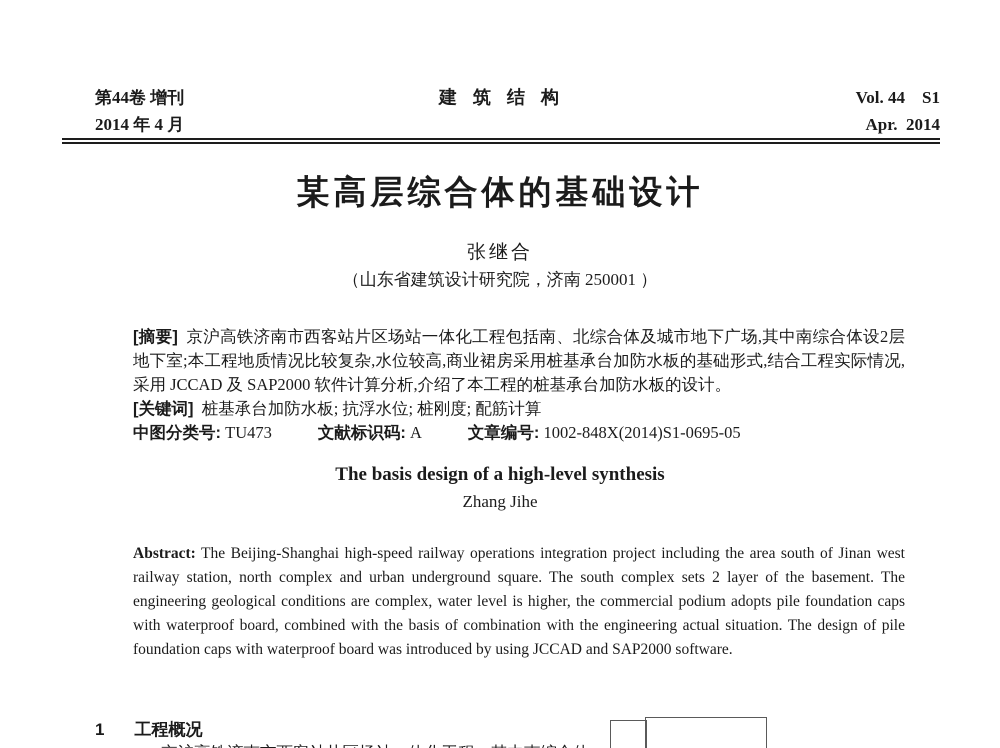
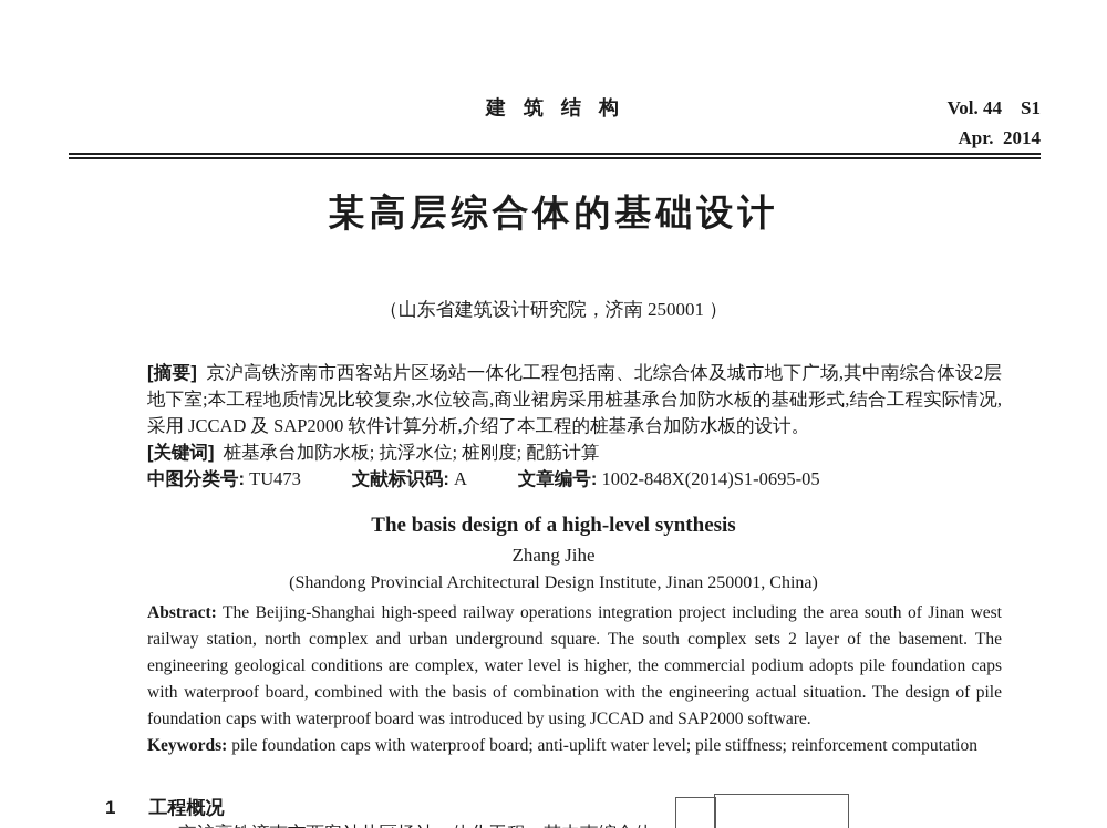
- 第44卷 增刊
- 2014 年 4 月
  建 筑 结 构
  Vol. 44 S1
  Apr. 2014
  某高层综合体的基础设计
- 张继合
  （山东省建筑设计研究院，济南 250001 ）
  [摘要] 京沪高铁济南市西客站片区场站一体化工程包括南、北综合体及城市地下广场,其中南综合体设2层地下室;本工程地质情况比较复杂,水位较高,商业裙房采用桩基承台加防水板的基础形式,结合工程实际情况,采用 JCCAD 及 SAP2000 软件计算分析,介绍了本工程的桩基承台加防水板的设计。
  [关键词] 桩基承台加防水板; 抗浮水位; 桩刚度; 配筋计算
  中图分类号: TU473 文献标识码: A 文章编号: 1002-848X(2014)S1-0695-05
  The basis design of a high-level synthesis
  Zhang Jihe
+ (Shandong Provincial Architectural Design Institute, Jinan 250001, China)
  Abstract: The Beijing-Shanghai high-speed railway operations integration project including the area south of Jinan west railway station, north complex and urban underground square. The south complex sets 2 layer of the basement. The engineering geological conditions are complex, water level is higher, the commercial podium adopts pile foundation caps with waterproof board, combined with the basis of combination with the engineering actual situation. The design of pile foundation caps with waterproof board was introduced by using JCCAD and SAP2000 software.
+ Keywords: pile foundation caps with waterproof board; anti-uplift water level; pile stiffness; reinforcement computation
  1 工程概况
